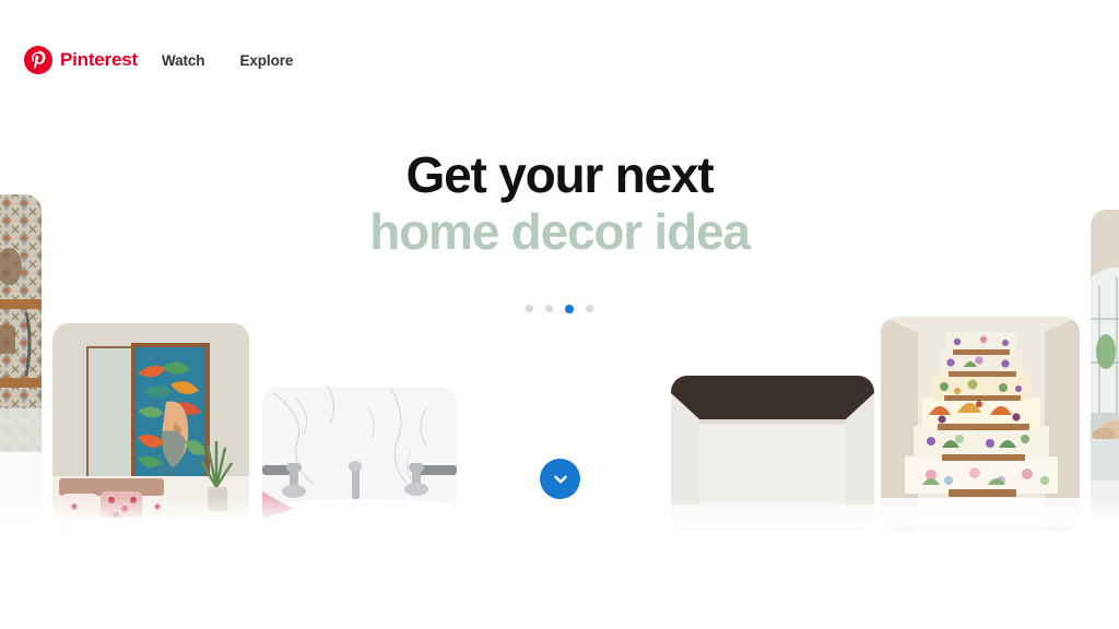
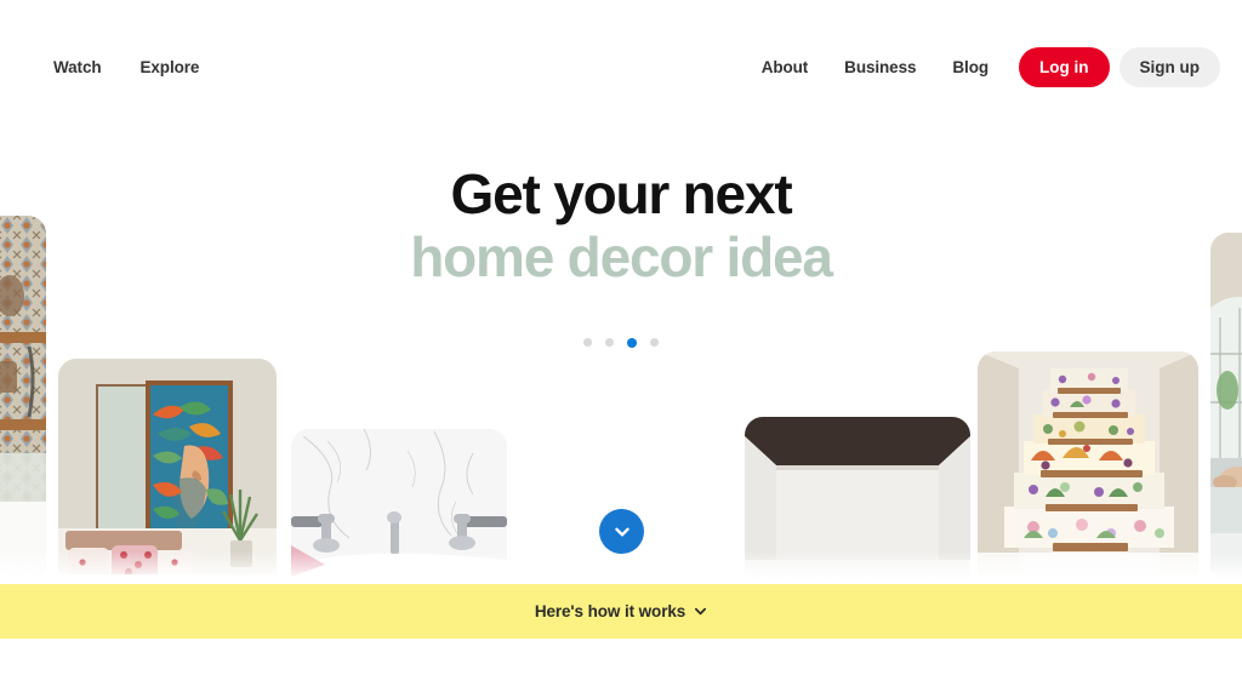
- Pinterest
  Watch
  Explore
+ About
+ Business
+ Blog
+ Log in
+ Sign up
  Get your next
  home decor idea
+ Here's how it works
